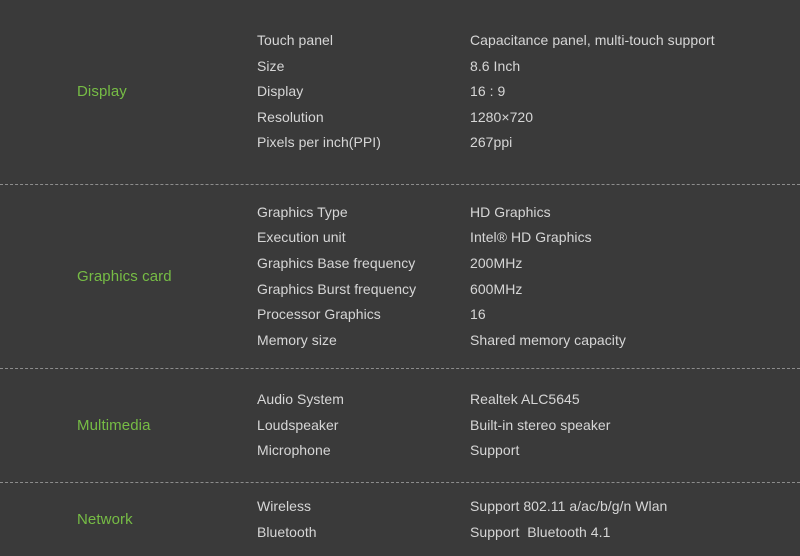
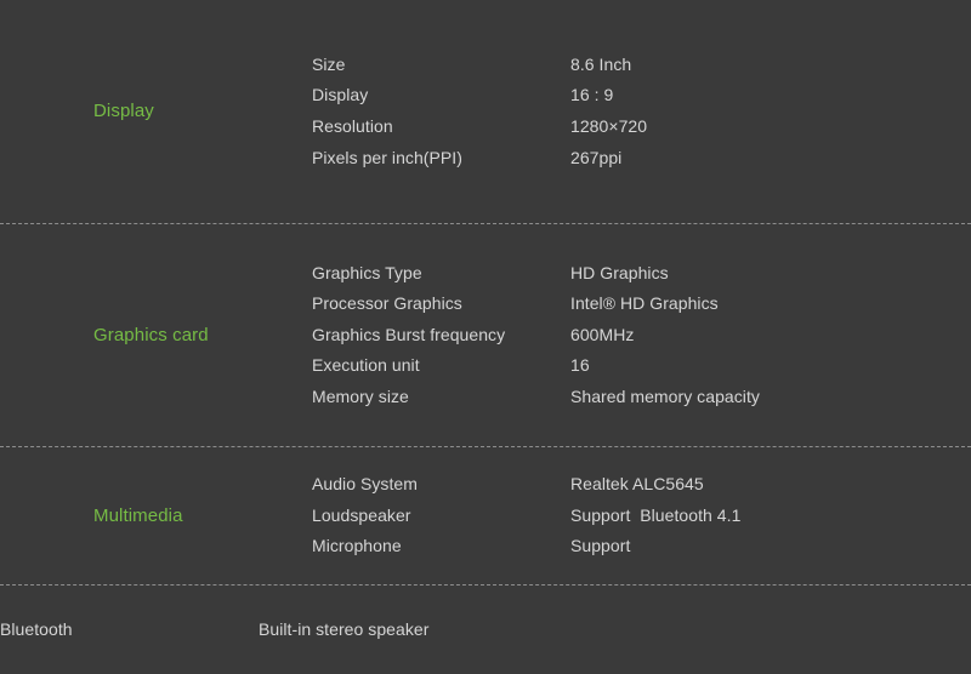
  Display
- Touch panel
- Capacitance panel, multi-touch support
  Size
  8.6 Inch
  Display
  16 : 9
  Resolution
  1280×720
  Pixels per inch(PPI)
  267ppi
  Graphics card
  Graphics Type
  HD Graphics
- Execution unit
+ Processor Graphics
  Intel® HD Graphics
- Graphics Base frequency
- 200MHz
  Graphics Burst frequency
  600MHz
- Processor Graphics
+ Execution unit
  16
  Memory size
  Shared memory capacity
  Multimedia
  Audio System
  Realtek ALC5645
  Loudspeaker
- Built-in stereo speaker
+ Support Bluetooth 4.1
  Microphone
  Support
- Network
- Wireless
- Support 802.11 a/ac/b/g/n Wlan
  Bluetooth
- Support Bluetooth 4.1
+ Built-in stereo speaker
